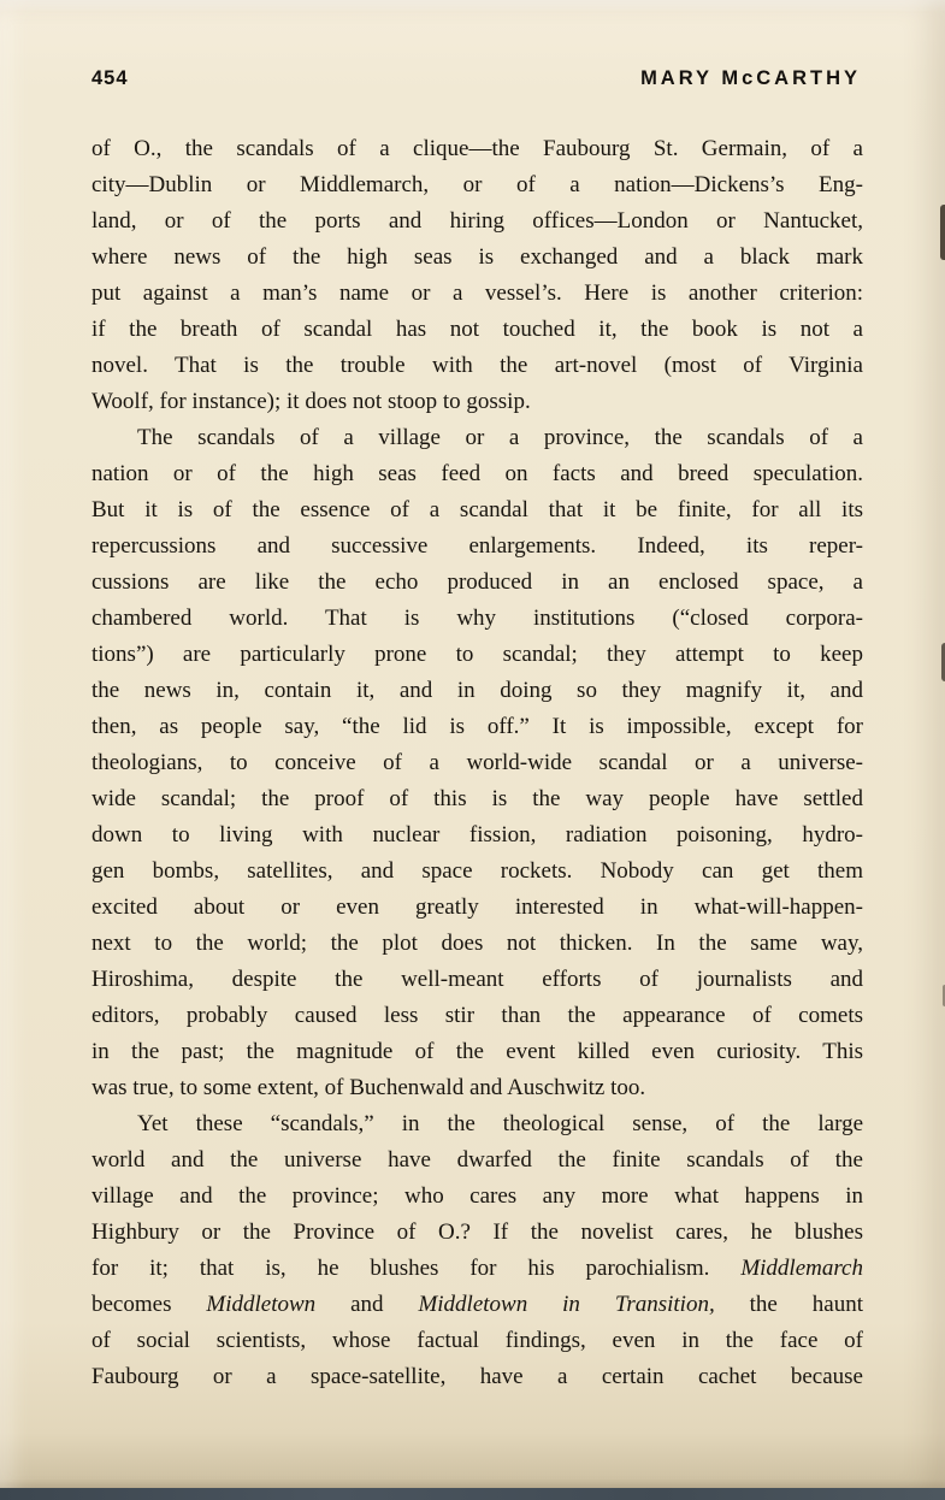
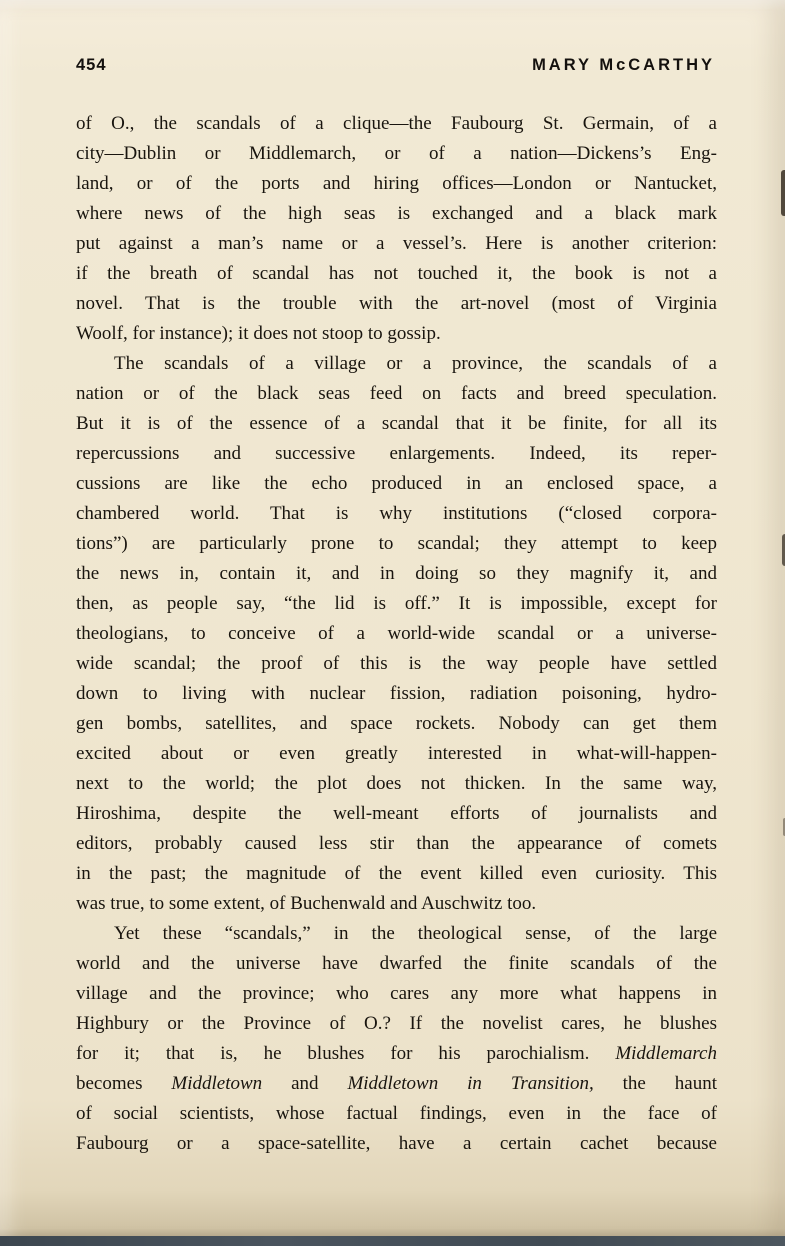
  454
  MARY McCARTHY
  of O., the scandals of a clique—the Faubourg St. Germain, of a
  city—Dublin or Middlemarch, or of a nation—Dickens’s Eng-
  land, or of the ports and hiring offices—London or Nantucket,
  where news of the high seas is exchanged and a black mark
  put against a man’s name or a vessel’s. Here is another criterion:
  if the breath of scandal has not touched it, the book is not a
  novel. That is the trouble with the art-novel (most of Virginia
  Woolf, for instance); it does not stoop to gossip.
  The scandals of a village or a province, the scandals of a
- nation or of the high seas feed on facts and breed speculation.
+ nation or of the black seas feed on facts and breed speculation.
  But it is of the essence of a scandal that it be finite, for all its
  repercussions and successive enlargements. Indeed, its reper-
  cussions are like the echo produced in an enclosed space, a
  chambered world. That is why institutions (“closed corpora-
  tions”) are particularly prone to scandal; they attempt to keep
  the news in, contain it, and in doing so they magnify it, and
  then, as people say, “the lid is off.” It is impossible, except for
  theologians, to conceive of a world-wide scandal or a universe-
  wide scandal; the proof of this is the way people have settled
  down to living with nuclear fission, radiation poisoning, hydro-
  gen bombs, satellites, and space rockets. Nobody can get them
  excited about or even greatly interested in what-will-happen-
  next to the world; the plot does not thicken. In the same way,
  Hiroshima, despite the well-meant efforts of journalists and
  editors, probably caused less stir than the appearance of comets
  in the past; the magnitude of the event killed even curiosity. This
  was true, to some extent, of Buchenwald and Auschwitz too.
  Yet these “scandals,” in the theological sense, of the large
  world and the universe have dwarfed the finite scandals of the
  village and the province; who cares any more what happens in
  Highbury or the Province of O.? If the novelist cares, he blushes
  for it; that is, he blushes for his parochialism. Middlemarch
  becomes Middletown and Middletown in Transition, the haunt
  of social scientists, whose factual findings, even in the face of
  Faubourg or a space-satellite, have a certain cachet because
